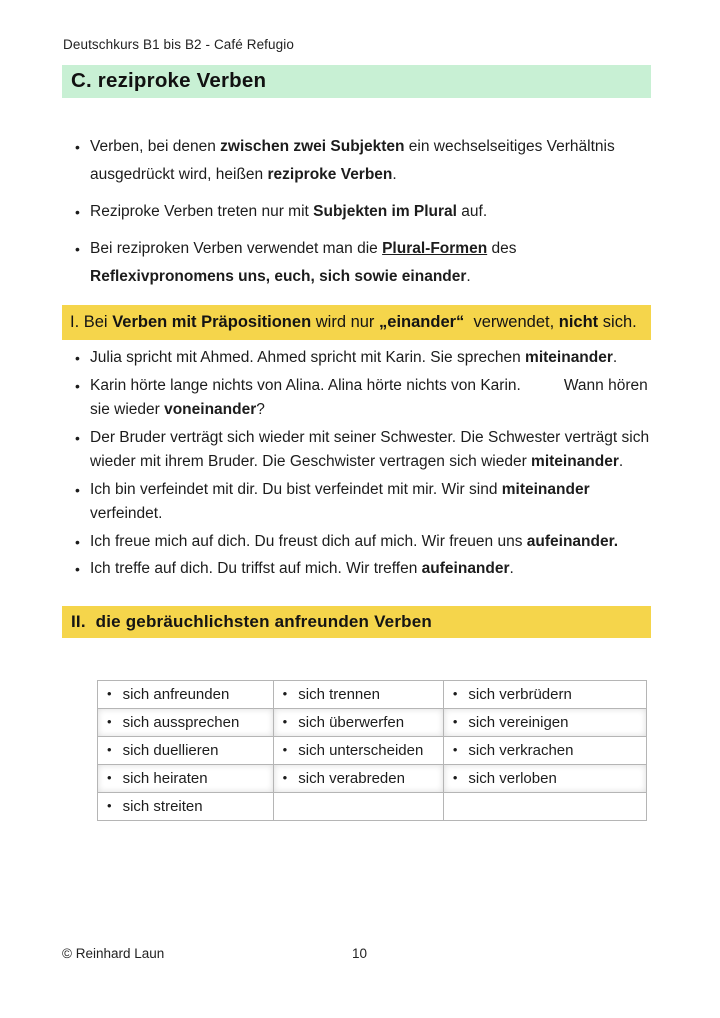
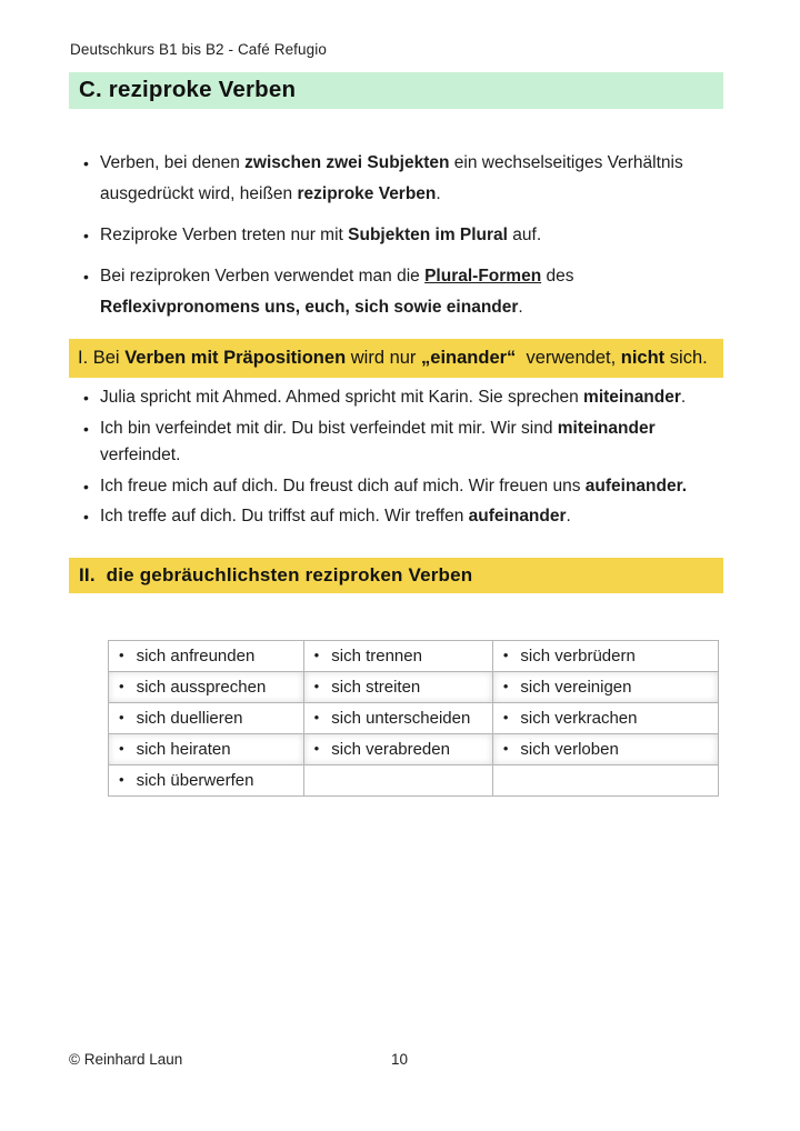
  Deutschkurs B1 bis B2 - Café Refugio
  C. reziproke Verben
  Verben, bei denen zwischen zwei Subjekten ein wechselseitiges Verhältnis ausgedrückt wird, heißen reziproke Verben.
  Reziproke Verben treten nur mit Subjekten im Plural auf.
  Bei reziproken Verben verwendet man die Plural-Formen des Reflexivpronomens uns, euch, sich sowie einander.
  I. Bei Verben mit Präpositionen wird nur „einander“ verwendet, nicht sich.
  Julia spricht mit Ahmed. Ahmed spricht mit Karin. Sie sprechen miteinander.
- Karin hörte lange nichts von Alina. Alina hörte nichts von Karin. Wann hören sie wieder voneinander?
- Der Bruder verträgt sich wieder mit seiner Schwester. Die Schwester verträgt sich wieder mit ihrem Bruder. Die Geschwister vertragen sich wieder miteinander.
  Ich bin verfeindet mit dir. Du bist verfeindet mit mir. Wir sind miteinander verfeindet.
  Ich freue mich auf dich. Du freust dich auf mich. Wir freuen uns aufeinander.
  Ich treffe auf dich. Du triffst auf mich. Wir treffen aufeinander.
- II. die gebräuchlichsten anfreunden Verben
+ II. die gebräuchlichsten reziproken Verben
  • sich anfreunden	• sich trennen	• sich verbrüdern
- • sich aussprechen	• sich überwerfen	• sich vereinigen
+ • sich aussprechen	• sich streiten	• sich vereinigen
  • sich duellieren	• sich unterscheiden	• sich verkrachen
  • sich heiraten	• sich verabreden	• sich verloben
- • sich streiten
+ • sich überwerfen
  © Reinhard Laun
  10
